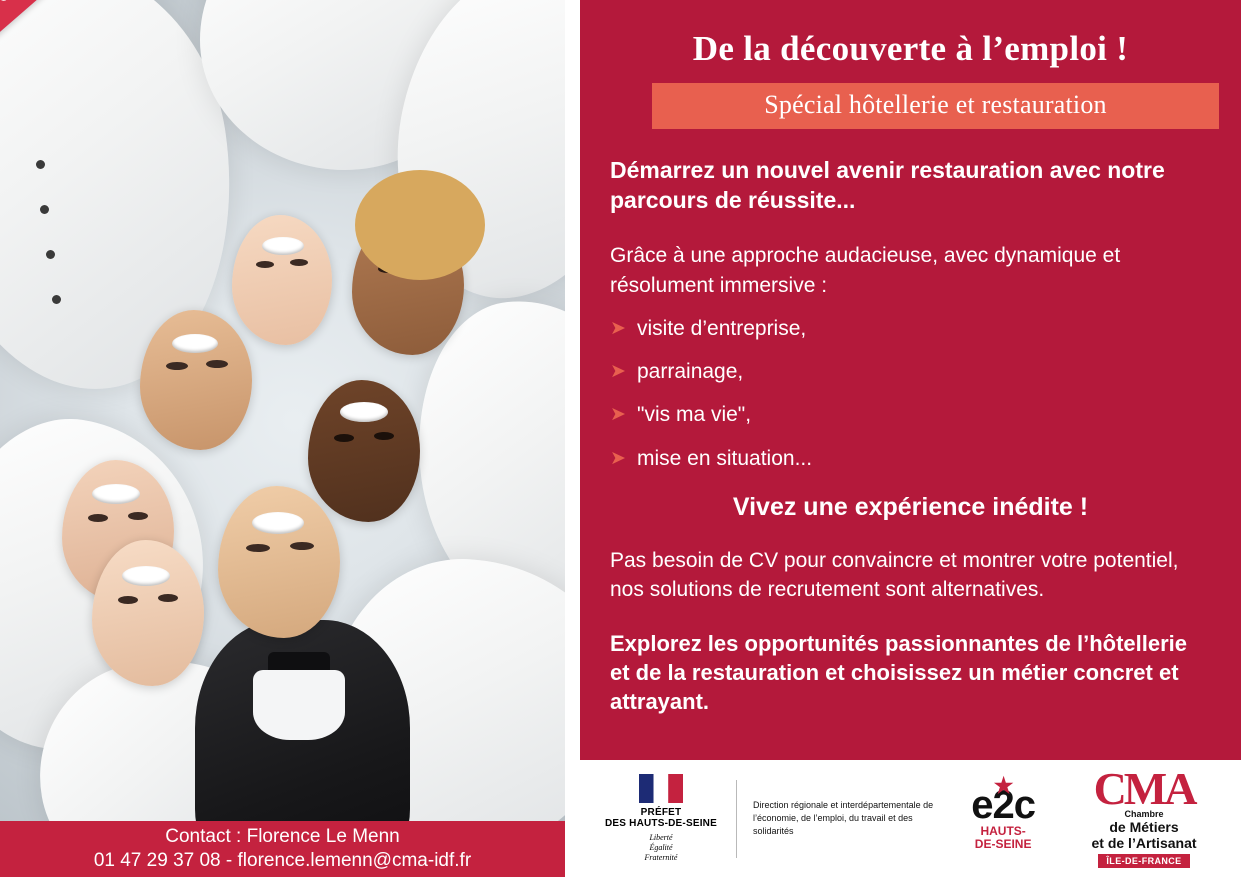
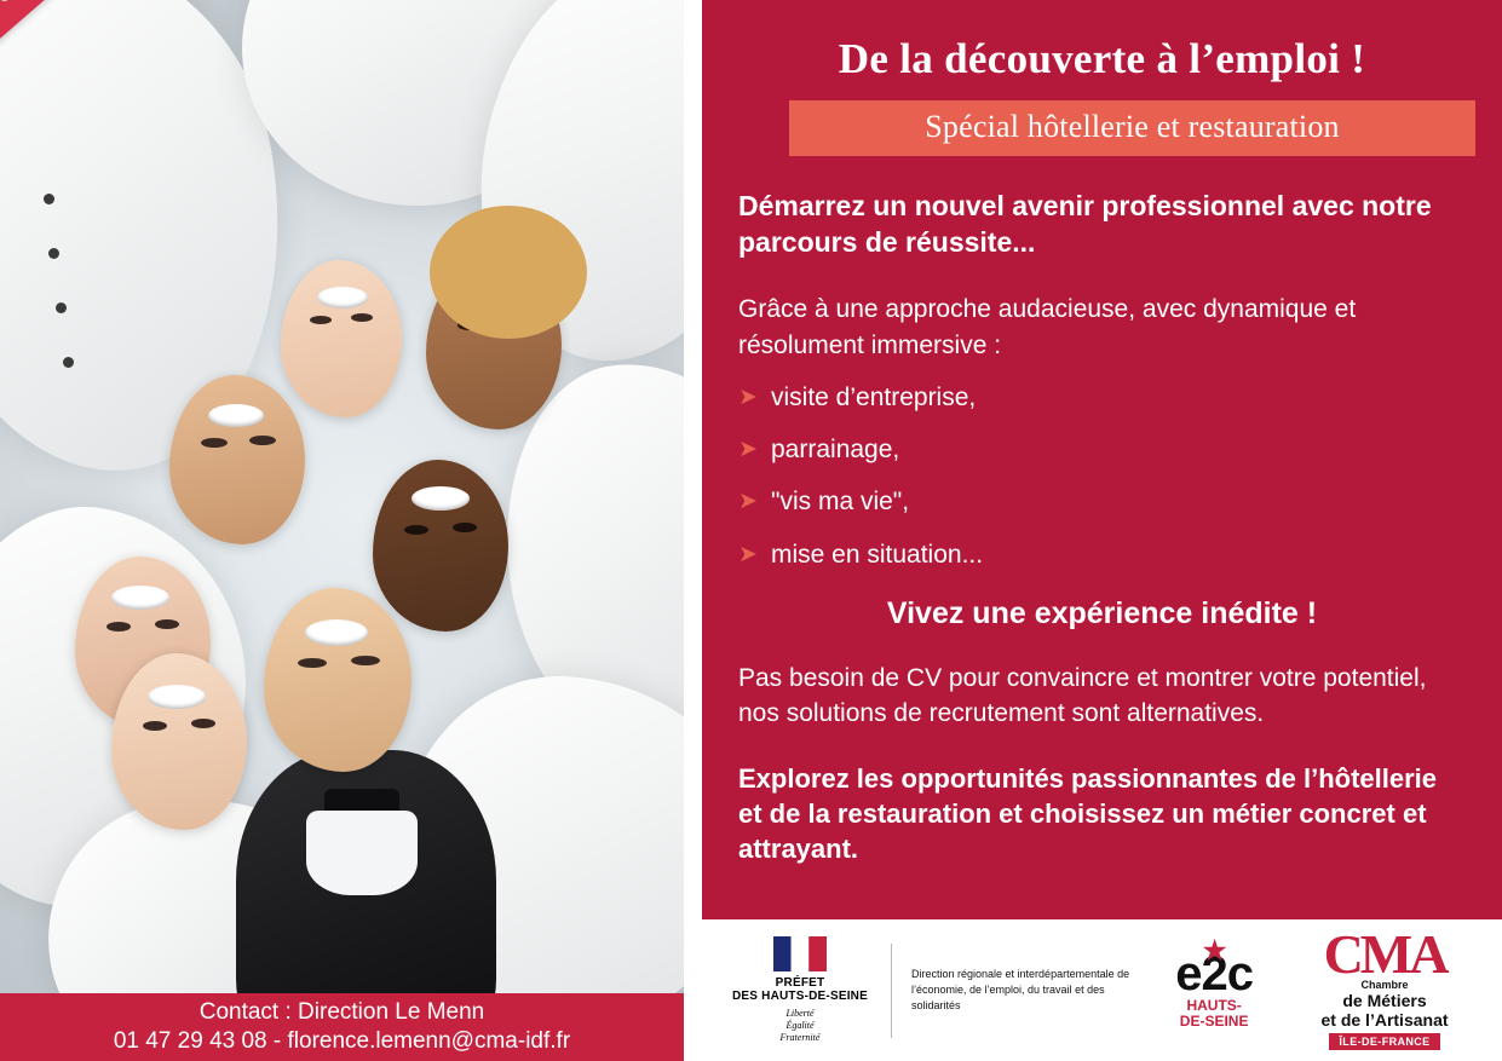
- Contact : Florence Le Menn
+ Contact : Direction Le Menn
- 01 47 29 37 08 - florence.lemenn@cma-idf.fr
+ 01 47 29 43 08 - florence.lemenn@cma-idf.fr
  De la découverte à l’emploi !
  Spécial hôtellerie et restauration
- Démarrez un nouvel avenir restauration avec notre parcours de réussite...
+ Démarrez un nouvel avenir professionnel avec notre parcours de réussite...
  Grâce à une approche audacieuse, avec dynamique et résolument immersive :
  ➤
  visite d’entreprise,
  ➤
  parrainage,
  ➤
  "vis ma vie",
  ➤
  mise en situation...
  Vivez une expérience inédite !
  Pas besoin de CV pour convaincre et montrer votre potentiel, nos solutions de recrutement sont alternatives.
  Explorez les opportunités passionnantes de l’hôtellerie et de la restauration et choisissez un métier concret et attrayant.
  PRÉFET
  DES HAUTS-DE-SEINE
  Liberté
  Égalité
  Fraternité
  Direction régionale et interdépartementale de l’économie, de l’emploi, du travail et des solidarités
  ★
  e2c
  HAUTS-
  DE-SEINE
  CMA
  Chambre
  de Métiers
  et de l’Artisanat
  ÎLE-DE-FRANCE
